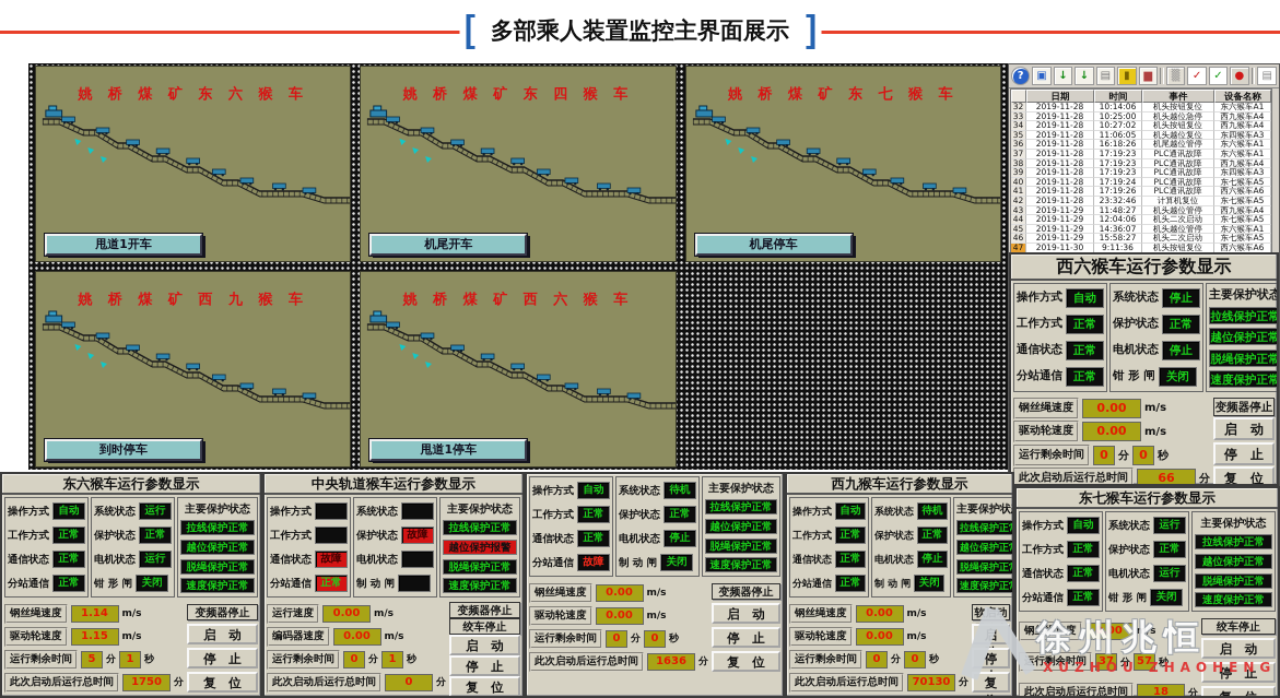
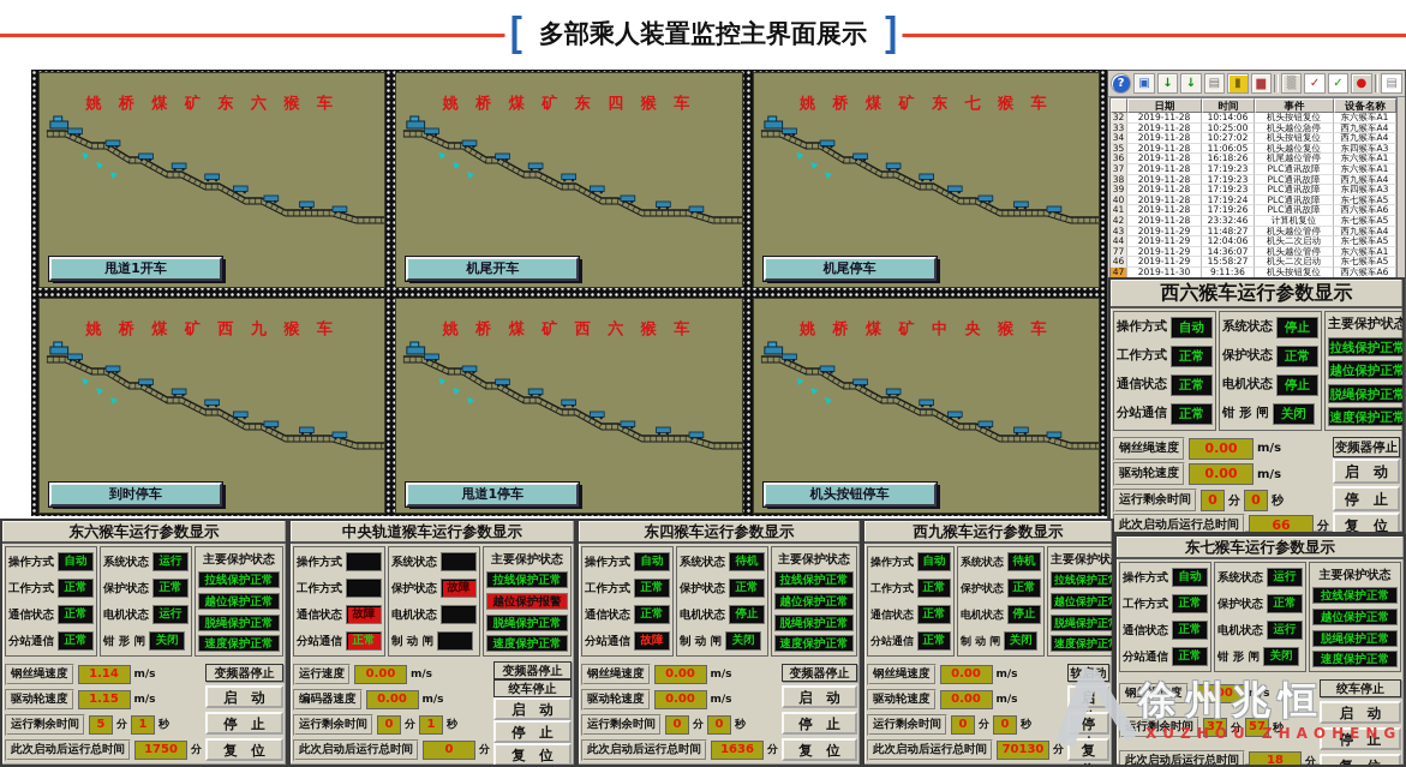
  多部乘人装置监控主界面展示
  姚 桥 煤 矿 东 六 猴 车
  甩道1开车
  姚 桥 煤 矿 东 四 猴 车
  机尾开车
  姚 桥 煤 矿 东 七 猴 车
  机尾停车
  姚 桥 煤 矿 西 九 猴 车
  到时停车
  姚 桥 煤 矿 西 六 猴 车
  甩道1停车
+ 姚 桥 煤 矿 中 央 猴 车
+ 机头按钮停车
  ?
  ▣
  ↓
  ↓
  ▤
  ▮
  ▆
  ▒
  ✓
  ✓
  ●
  ▤
  日期
  时间
  事件
  设备名称
  32
  2019-11-28
  10:14:06
  机头按钮复位
  东六猴车A1
  33
  2019-11-28
  10:25:00
  机头越位急停
  西九猴车A4
  34
  2019-11-28
  10:27:02
  机头按钮复位
  西九猴车A4
  35
  2019-11-28
  11:06:05
  机头越位复位
  东四猴车A3
  36
  2019-11-28
  16:18:26
  机尾越位管停
  东六猴车A1
  37
  2019-11-28
  17:19:23
  PLC通讯故障
  东六猴车A1
  38
  2019-11-28
  17:19:23
  PLC通讯故障
  西九猴车A4
  39
  2019-11-28
  17:19:23
  PLC通讯故障
  东四猴车A3
  40
  2019-11-28
  17:19:24
  PLC通讯故障
  东七猴车A5
  41
  2019-11-28
  17:19:26
  PLC通讯故障
  西六猴车A6
  42
  2019-11-28
  23:32:46
  计算机复位
  东七猴车A5
  43
  2019-11-29
  11:48:27
  机头越位管停
  西九猴车A4
  44
  2019-11-29
  12:04:06
  机头二次启动
  东七猴车A5
- 45
+ 77
  2019-11-29
  14:36:07
  机头越位管停
  东六猴车A1
  46
  2019-11-29
  15:58:27
  机头二次启动
  东七猴车A5
  47
  2019-11-30
  9:11:36
  机头按钮复位
  西六猴车A6
  西六猴车运行参数显示
  操作方式
  自动
  工作方式
  正常
  通信状态
  正常
  分站通信
  正常
  系统状态
  停止
  保护状态
  正常
  电机状态
  停止
  钳 形 闸
  关闭
  主要保护状态
  拉线保护正常
  越位保护正常
  脱绳保护正常
  速度保护正常
  钢丝绳速度
  0.00
  m/s
  驱动轮速度
  0.00
  m/s
  运行剩余时间
  0
  分
  0
  秒
  此次启动后运行总时间
  66
  分
  变频器停止
  启 动
  停 止
  复 位
  东六猴车运行参数显示
  操作方式
  自动
  工作方式
  正常
  通信状态
  正常
  分站通信
  正常
  系统状态
  运行
  保护状态
  正常
  电机状态
  运行
  钳 形 闸
  关闭
  主要保护状态
  拉线保护正常
  越位保护正常
  脱绳保护正常
  速度保护正常
  钢丝绳速度
  1.14
  m/s
  驱动轮速度
  1.15
  m/s
  运行剩余时间
  5
  分
  1
  秒
  此次启动后运行总时间
  1750
  分
  变频器停止
  启 动
  停 止
  复 位
  中央轨道猴车运行参数显示
  操作方式
  工作方式
  通信状态
  故障
  分站通信
  正常
  系统状态
  保护状态
  故障
  电机状态
  制 动 闸
  主要保护状态
  拉线保护正常
  越位保护报警
  脱绳保护正常
  速度保护正常
  运行速度
  0.00
  m/s
  编码器速度
  0.00
  m/s
  运行剩余时间
  0
  分
  1
  秒
  此次启动后运行总时间
  0
  分
  变频器停止
  绞车停止
  启 动
  停 止
  复 位
+ 东四猴车运行参数显示
  操作方式
  自动
  工作方式
  正常
  通信状态
  正常
  分站通信
  故障
  系统状态
  待机
  保护状态
  正常
  电机状态
  停止
  制 动 闸
  关闭
  主要保护状态
  拉线保护正常
  越位保护正常
  脱绳保护正常
  速度保护正常
  钢丝绳速度
  0.00
  m/s
  驱动轮速度
  0.00
  m/s
  运行剩余时间
  0
  分
  0
  秒
  此次启动后运行总时间
  1636
  分
  变频器停止
  启 动
  停 止
  复 位
  西九猴车运行参数显示
  操作方式
  自动
  工作方式
  正常
  通信状态
  正常
  分站通信
  正常
  系统状态
  待机
  保护状态
  正常
  电机状态
  停止
  制 动 闸
  关闭
  主要保护状
  拉线保护正
  越位保护正
  脱绳保护正
  速度保护正
  钢丝绳速度
  0.00
  m/s
  驱动轮速度
  0.00
  m/s
  运行剩余时间
  0
  分
  0
  秒
  此次启动后运行总时间
  70130
  分
  东七猴车运行参数显示
  操作方式
  自动
  工作方式
  正常
  通信状态
  正常
  分站通信
  正常
  系统状态
  运行
  保护状态
  正常
  电机状态
  运行
  钳 形 闸
  关闭
  主要保护状态
  拉线保护正常
  越位保护正常
  脱绳保护正常
  速度保护正常
  钢丝绳速度
  0.00
  m/s
  行剩余时间
  37
  分
  57
  秒
  此次启动后运行总时间
  18
  分
  绞车停止
  启 动
  停 止
  徐州兆恒
  XUZHOU ZHAOHENG
